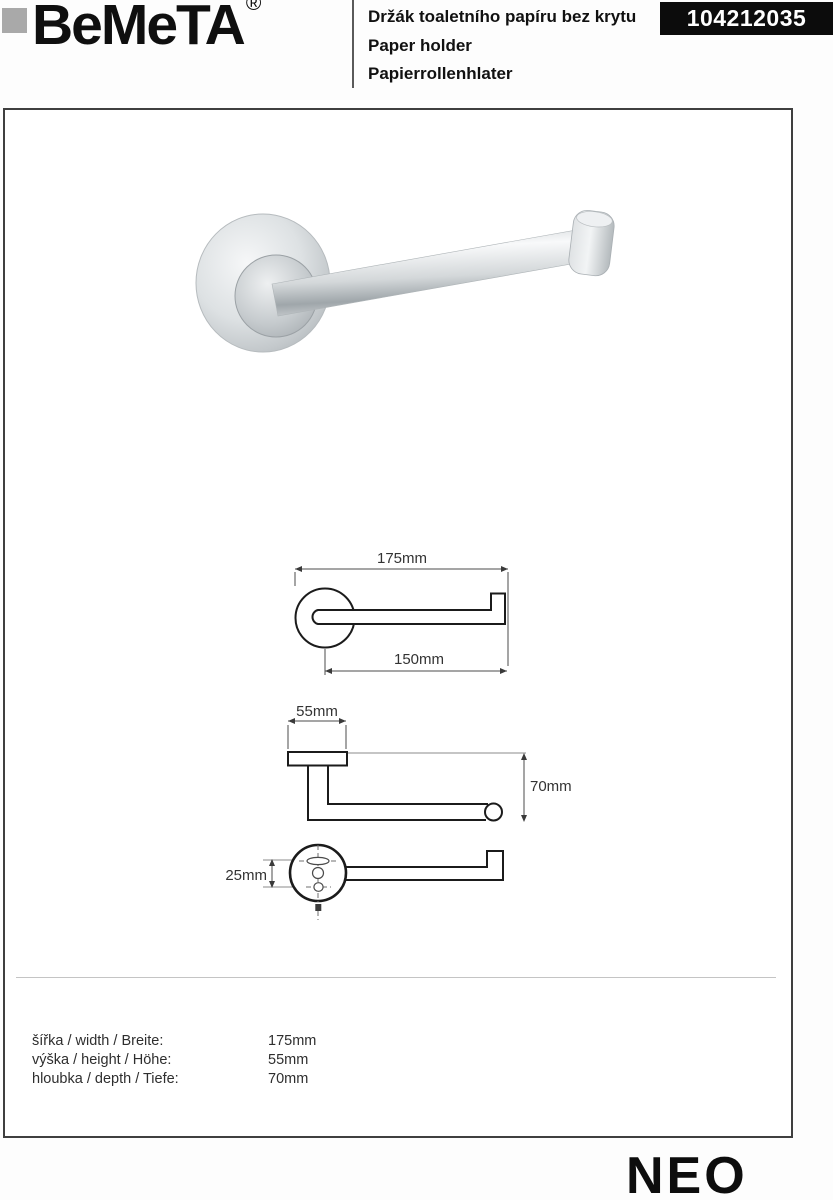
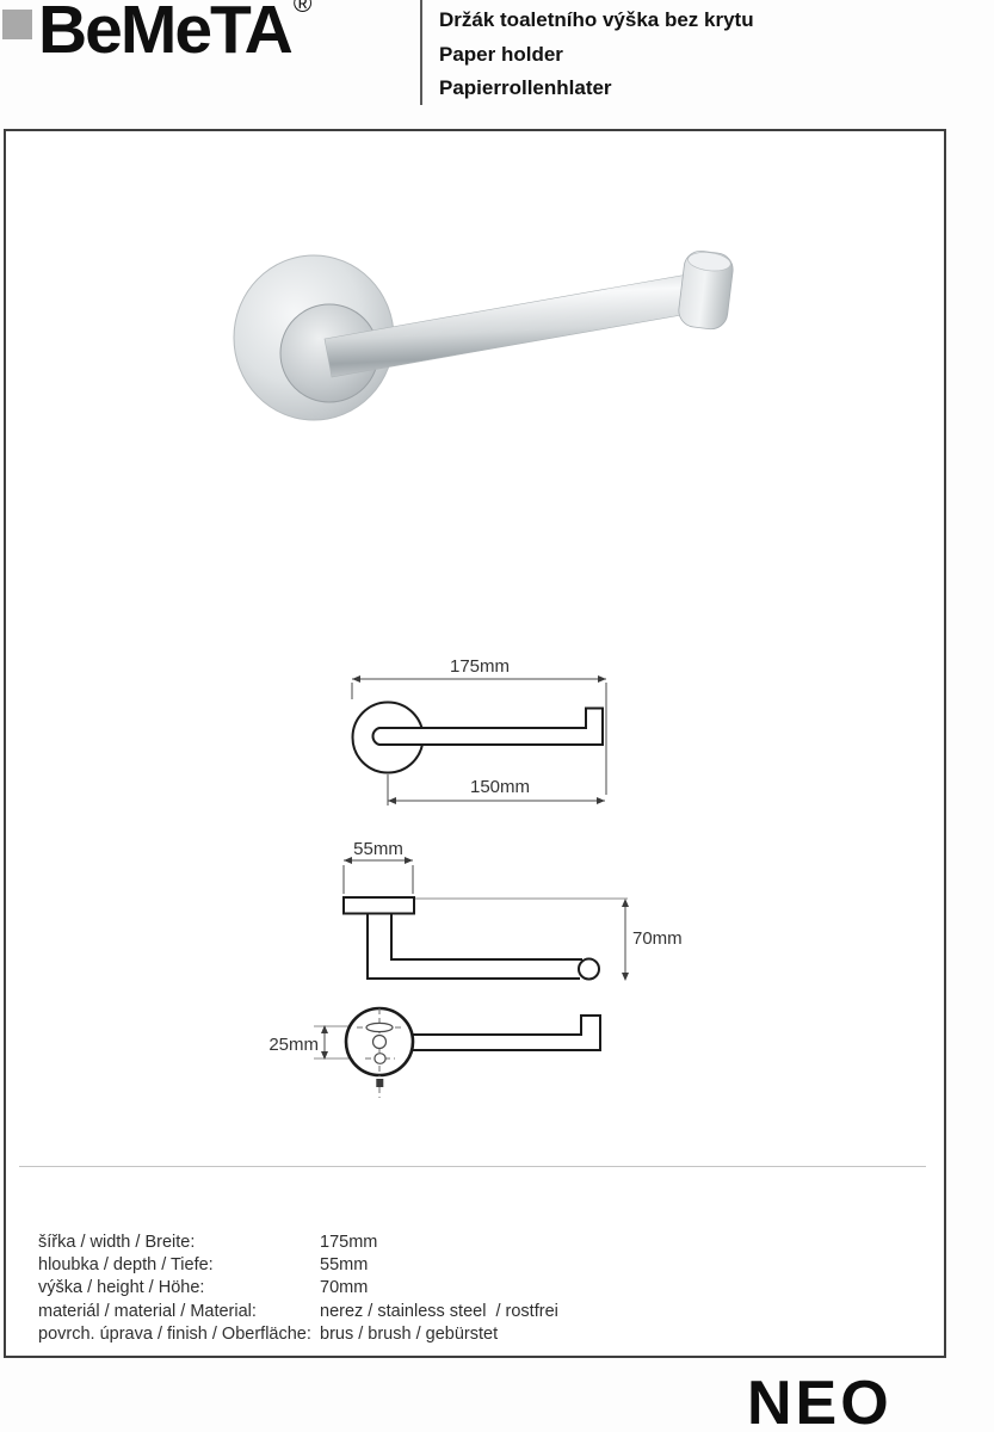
  BeMeTA®
- Držák toaletního papíru bez krytu
+ Držák toaletního výška bez krytu
  Paper holder
  Papierrollenhlater
- 104212035
  175mm
  150mm
  55mm
  70mm
  25mm
  šířka / width / Breite:
  175mm
- výška / height / Höhe:
+ hloubka / depth / Tiefe:
  55mm
- hloubka / depth / Tiefe:
+ výška / height / Höhe:
  70mm
+ materiál / material / Material:
+ nerez / stainless steel / rostfrei
+ povrch. úprava / finish / Oberfläche:
+ brus / brush / gebürstet
  NEO
